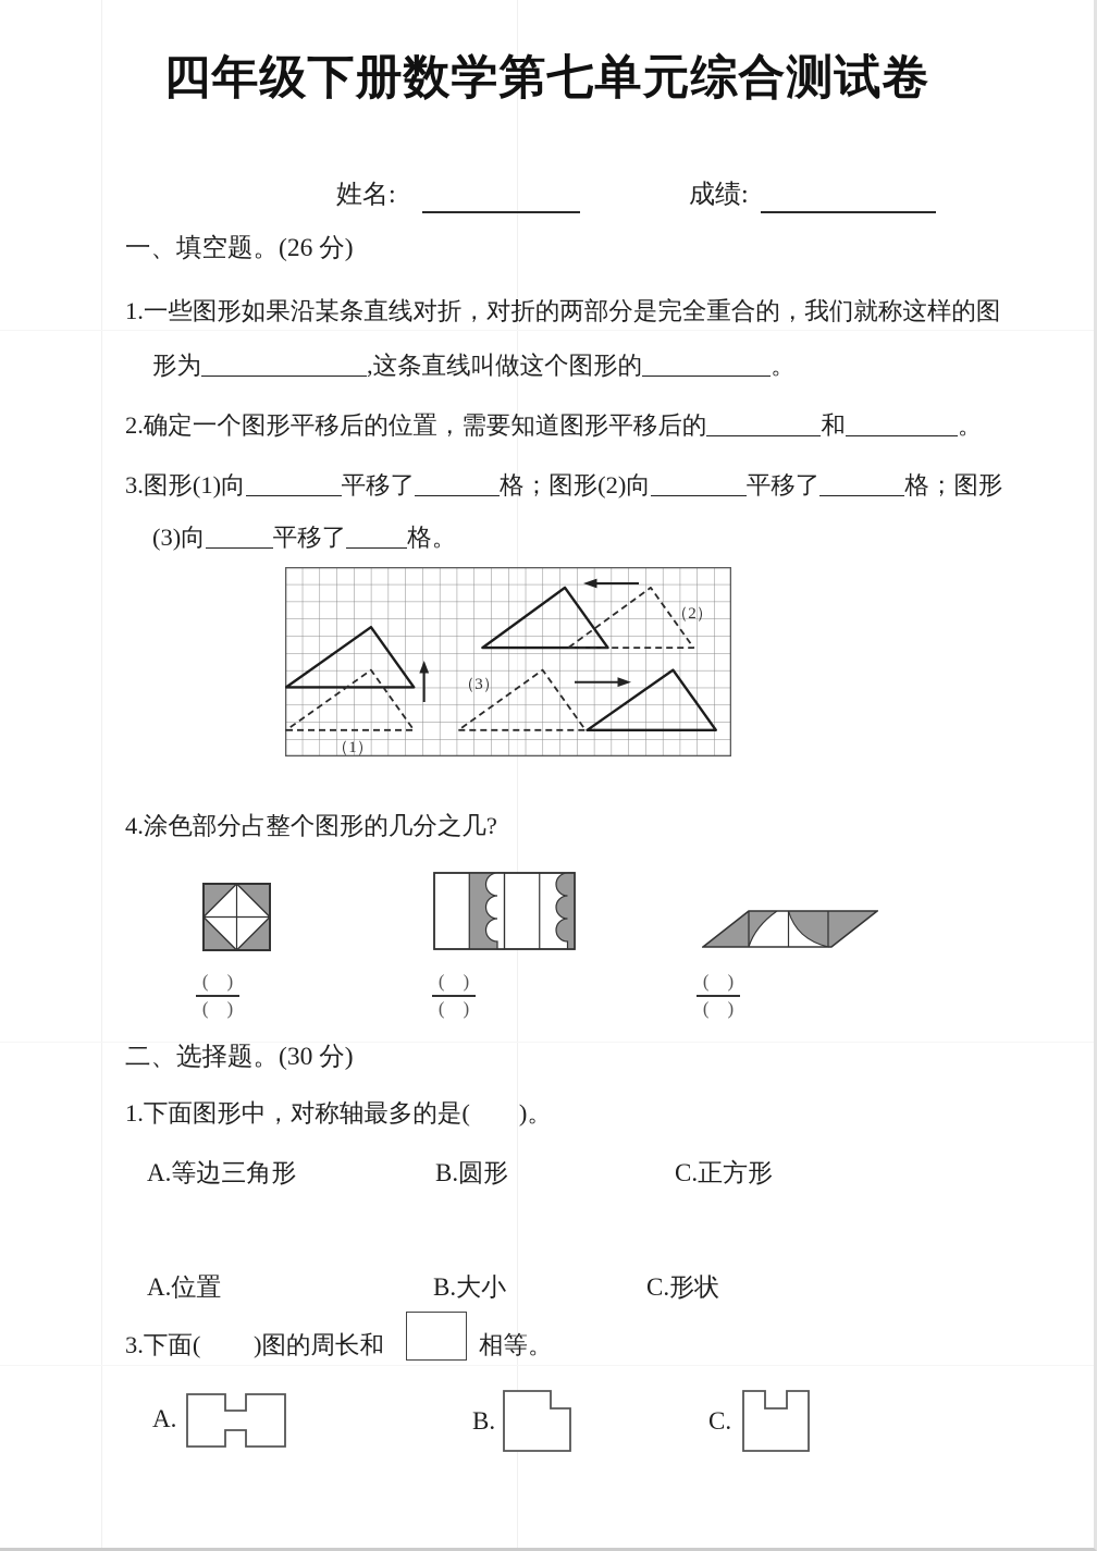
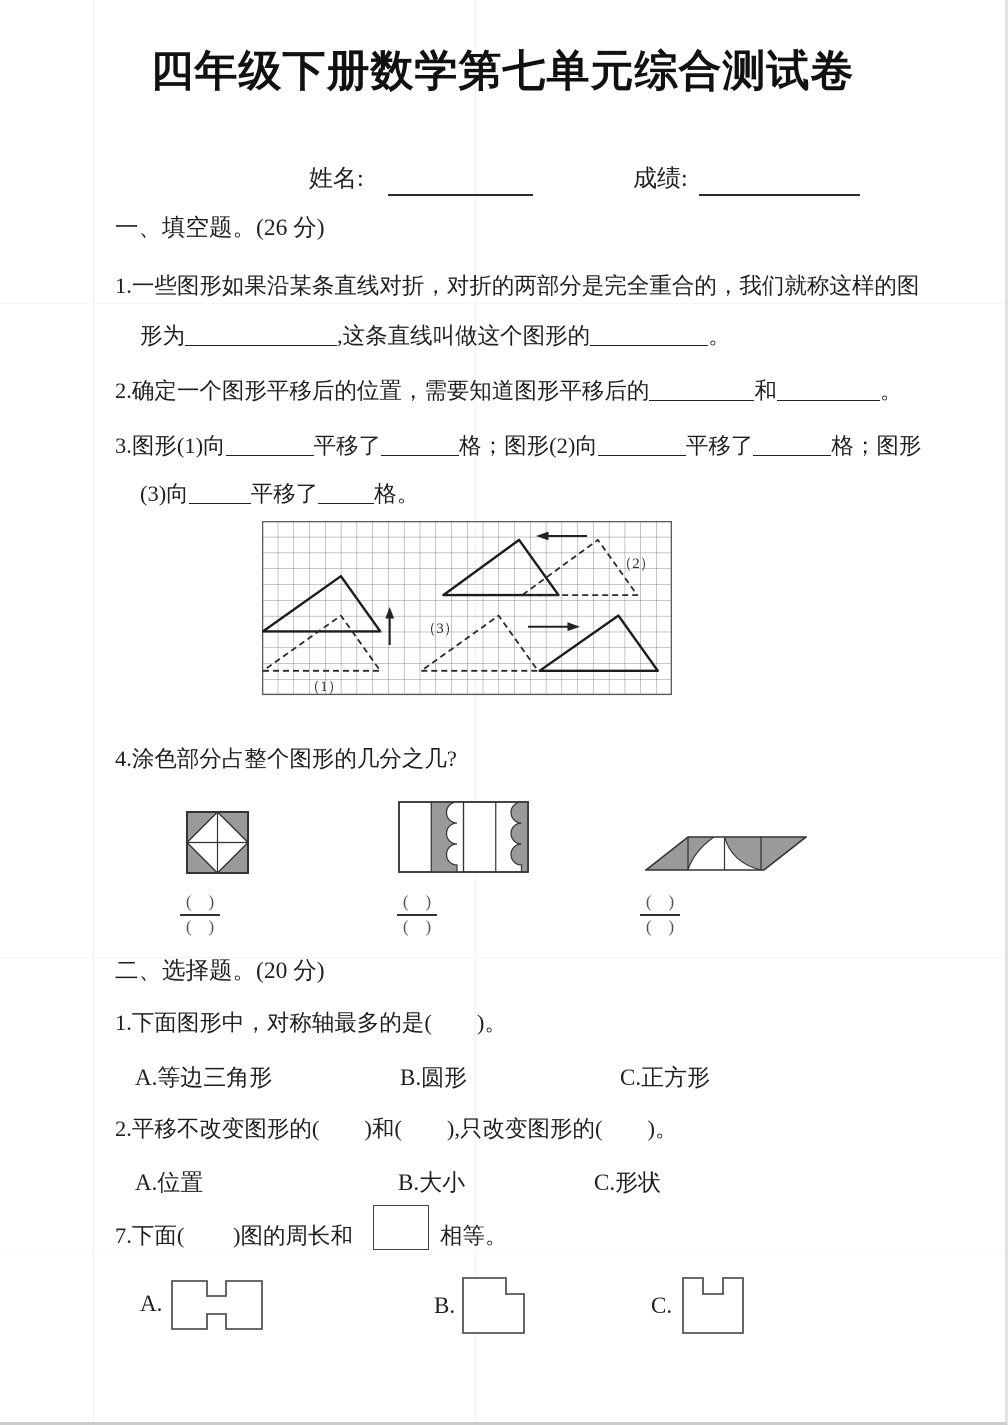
  四年级下册数学第七单元综合测试卷
  姓名:
  成绩:
  一、填空题。(26 分)
  1.一些图形如果沿某条直线对折，对折的两部分是完全重合的，我们就称这样的图
  形为 ,这条直线叫做这个图形的 。
  2.确定一个图形平移后的位置，需要知道图形平移后的 和 。
  3.图形(1)向 平移了 格；图形(2)向 平移了 格；图形
  (3)向 平移了 格。
  （1）
  （2）
  （3）
  4.涂色部分占整个图形的几分之几?
  ( )
  ( )
  ( )
  ( )
  ( )
  ( )
- 二、选择题。(30 分)
+ 二、选择题。(20 分)
  1.下面图形中，对称轴最多的是( )。
  A.等边三角形
  B.圆形
  C.正方形
+ 2.平移不改变图形的( )和( ),只改变图形的( )。
  A.位置
  B.大小
  C.形状
- 3.下面(
+ 7.下面(
  )图的周长和
  相等。
  A.
  B.
  C.
